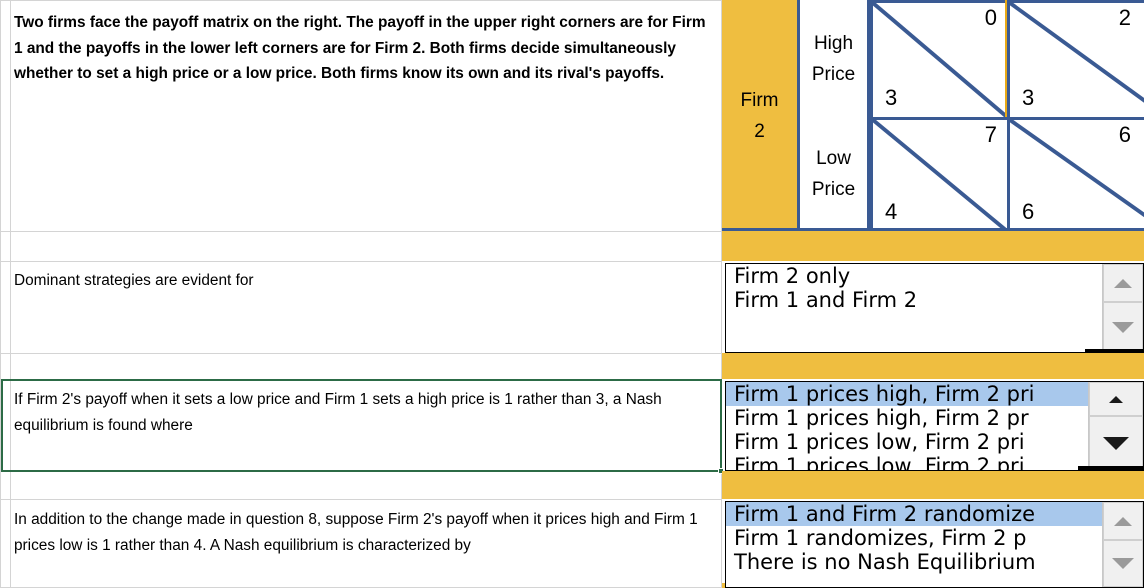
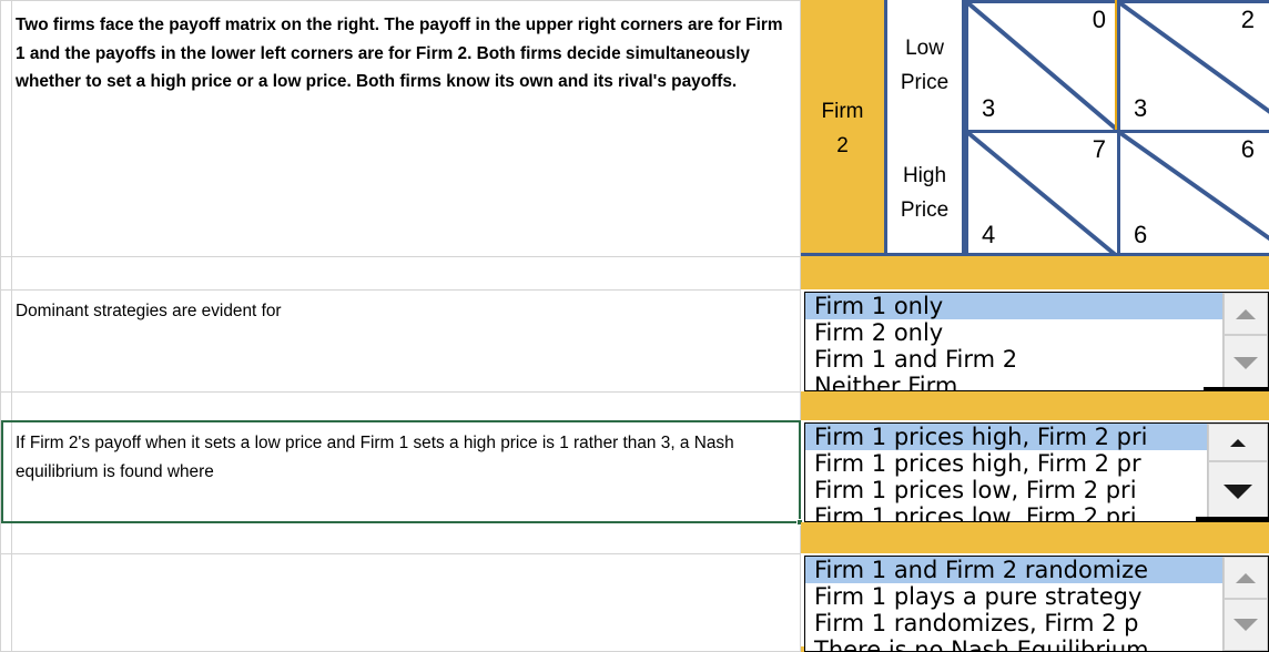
  Two firms face the payoff matrix on the right. The payoff in the upper right corners are for Firm 1 and the payoffs in the lower left corners are for Firm 2. Both firms decide simultaneously whether to set a high price or a low price. Both firms know its own and its rival's payoffs.
  Dominant strategies are evident for
  If Firm 2's payoff when it sets a low price and Firm 1 sets a high price is 1 rather than 3, a Nash equilibrium is found where
- In addition to the change made in question 8, suppose Firm 2's payoff when it prices high and Firm 1 prices low is 1 rather than 4. A Nash equilibrium is characterized by
  Firm
  2
- High
+ Low
  Price
- Low
+ High
  Price
  0
  3
  2
  3
  7
  4
  6
  6
+ Firm 1 only
  Firm 2 only
  Firm 1 and Firm 2
+ Neither Firm
  Firm 1 prices high, Firm 2 pri
  Firm 1 prices high, Firm 2 pr
  Firm 1 prices low, Firm 2 pri
  Firm 1 prices low, Firm 2 pri
  Firm 1 and Firm 2 randomize
+ Firm 1 plays a pure strategy
  Firm 1 randomizes, Firm 2 p
  There is no Nash Equilibrium
